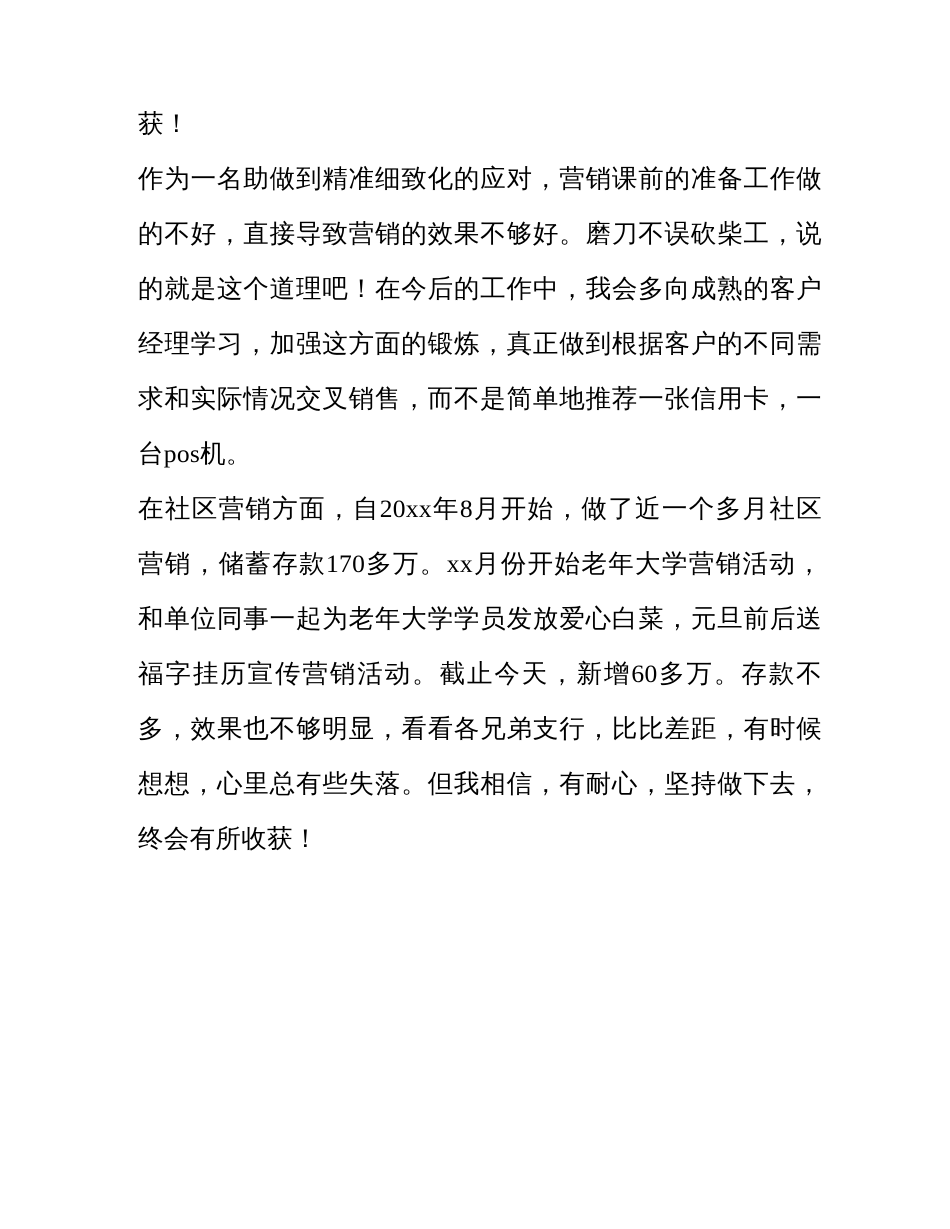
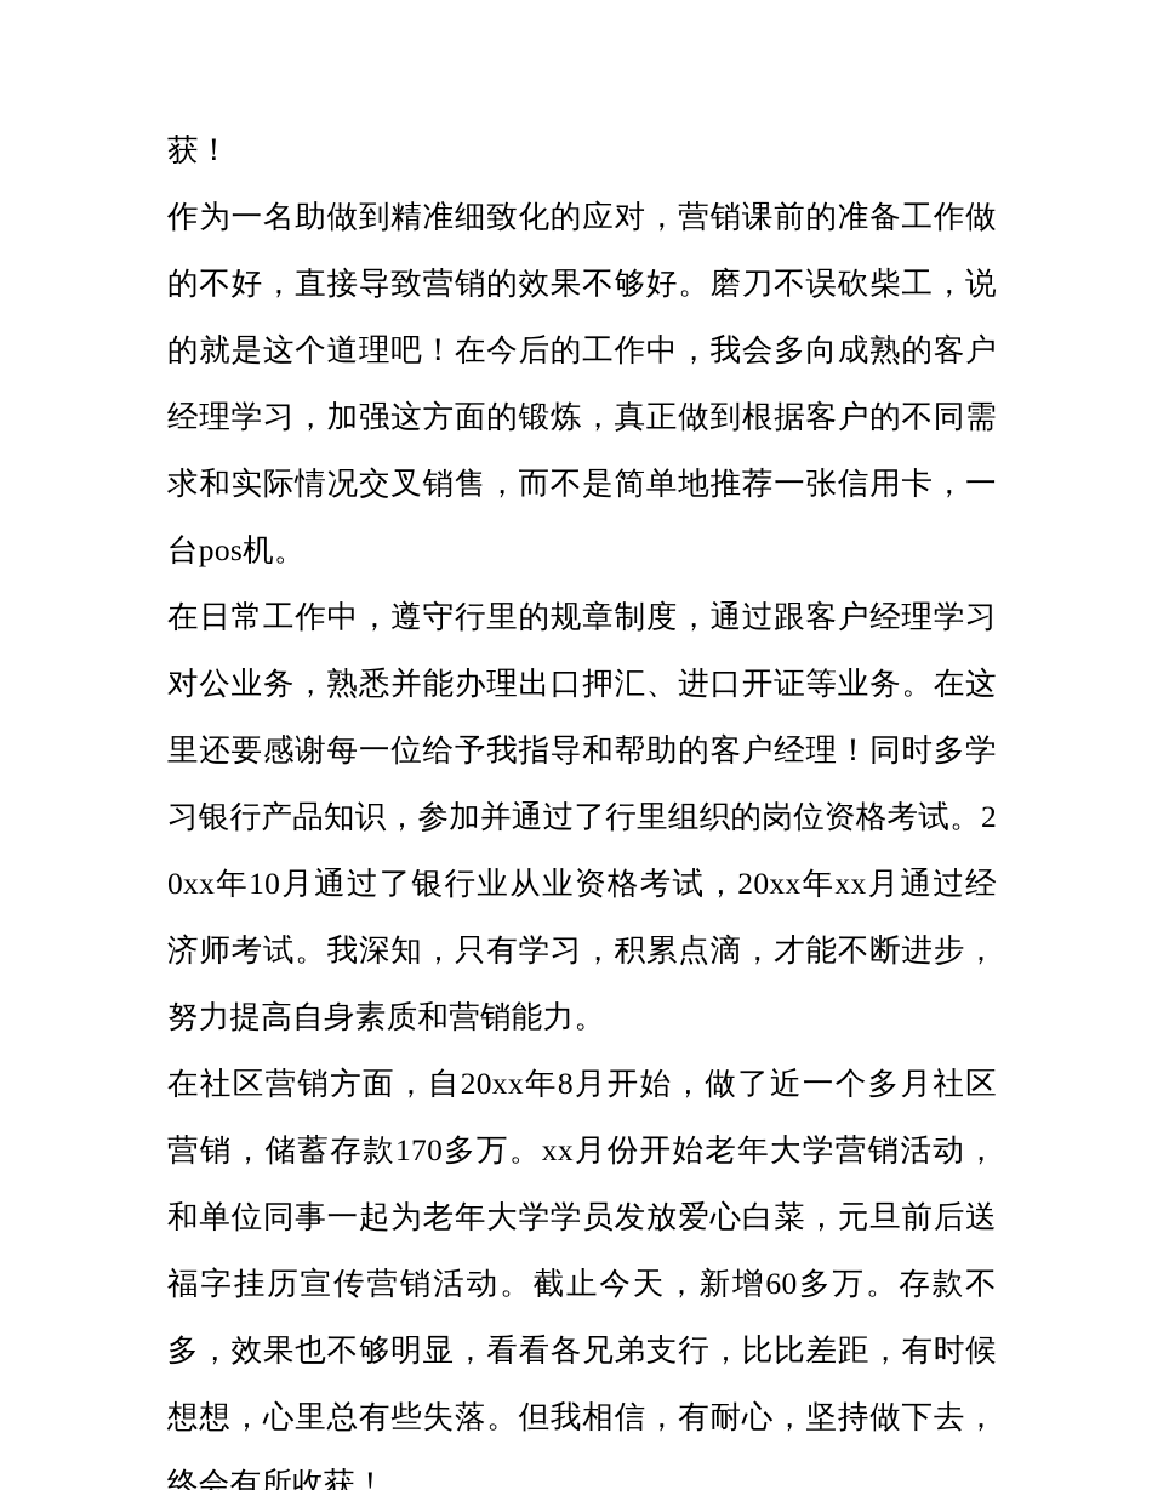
  获！
  作为一名助做到精准细致化的应对，营销课前的准备工作做的不好，直接导致营销的效果不够好。磨刀不误砍柴工，说的就是这个道理吧！在今后的工作中，我会多向成熟的客户经理学习，加强这方面的锻炼，真正做到根据客户的不同需求和实际情况交叉销售，而不是简单地推荐一张信用卡，一台pos机。
+ 在日常工作中，遵守行里的规章制度，通过跟客户经理学习对公业务，熟悉并能办理出口押汇、进口开证等业务。在这里还要感谢每一位给予我指导和帮助的客户经理！同时多学习银行产品知识，参加并通过了行里组织的岗位资格考试。20xx年10月通过了银行业从业资格考试，20xx年xx月通过经济师考试。我深知，只有学习，积累点滴，才能不断进步，努力提高自身素质和营销能力。
  在社区营销方面，自20xx年8月开始，做了近一个多月社区营销，储蓄存款170多万。xx月份开始老年大学营销活动，和单位同事一起为老年大学学员发放爱心白菜，元旦前后送福字挂历宣传营销活动。截止今天，新增60多万。存款不多，效果也不够明显，看看各兄弟支行，比比差距，有时候想想，心里总有些失落。但我相信，有耐心，坚持做下去，终会有所收获！
